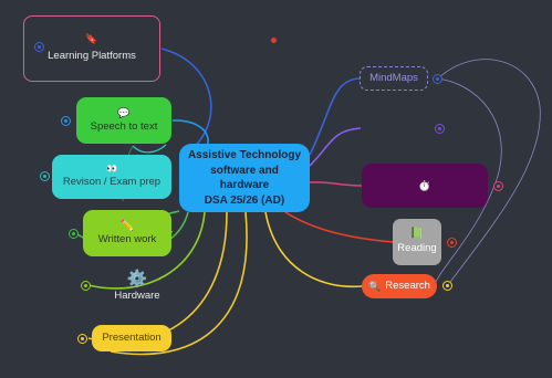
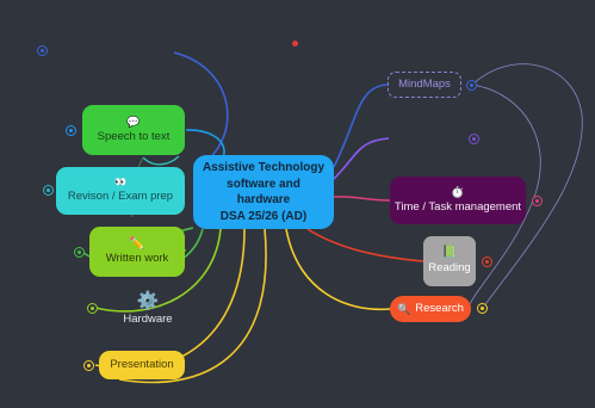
- 🔖
- Learning Platforms
  💬
  Speech to text
  👀
  Revison / Exam prep
  ✏️
  Written work
  ⚙️
  Hardware
  Presentation
  MindMaps
  ⏱️
+ Time / Task management
  📗
  Reading
  🔍
  Research
  Assistive Technology
  software and hardware
  DSA 25/26 (AD)
